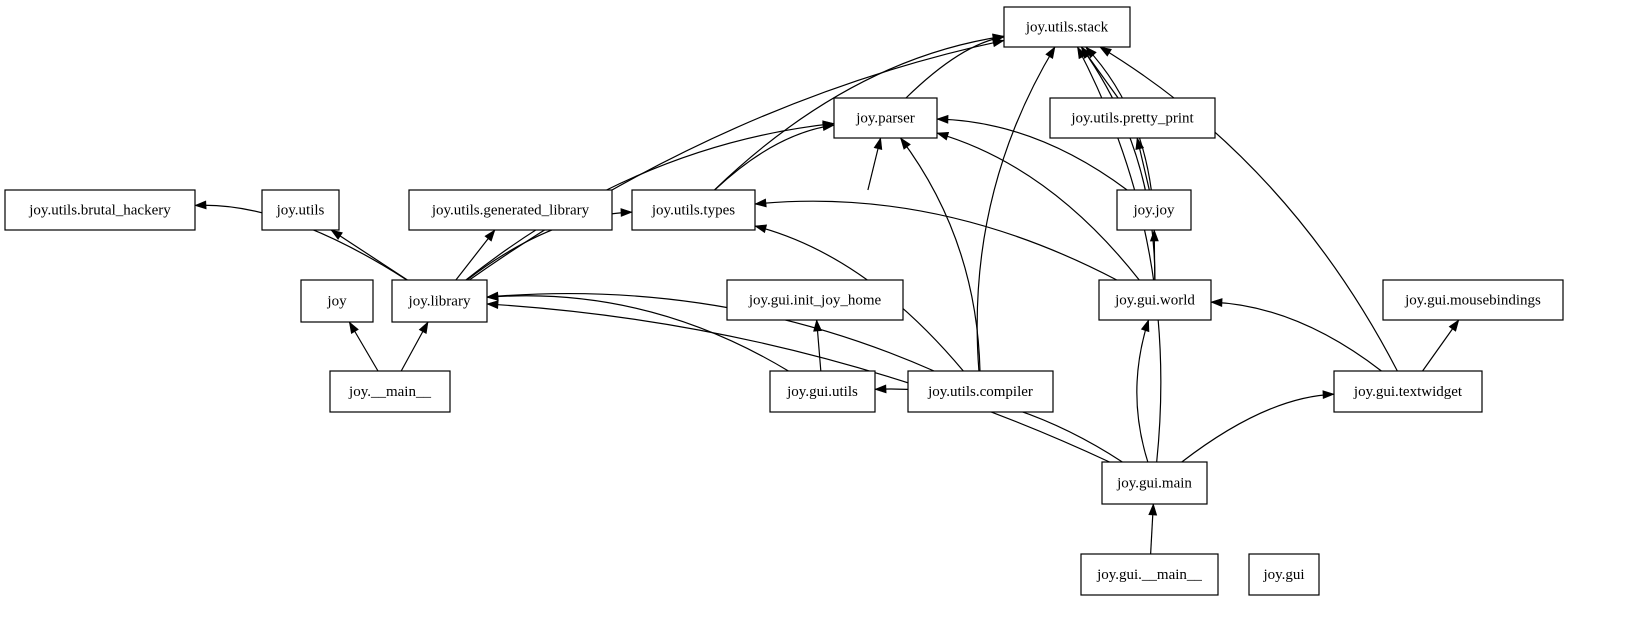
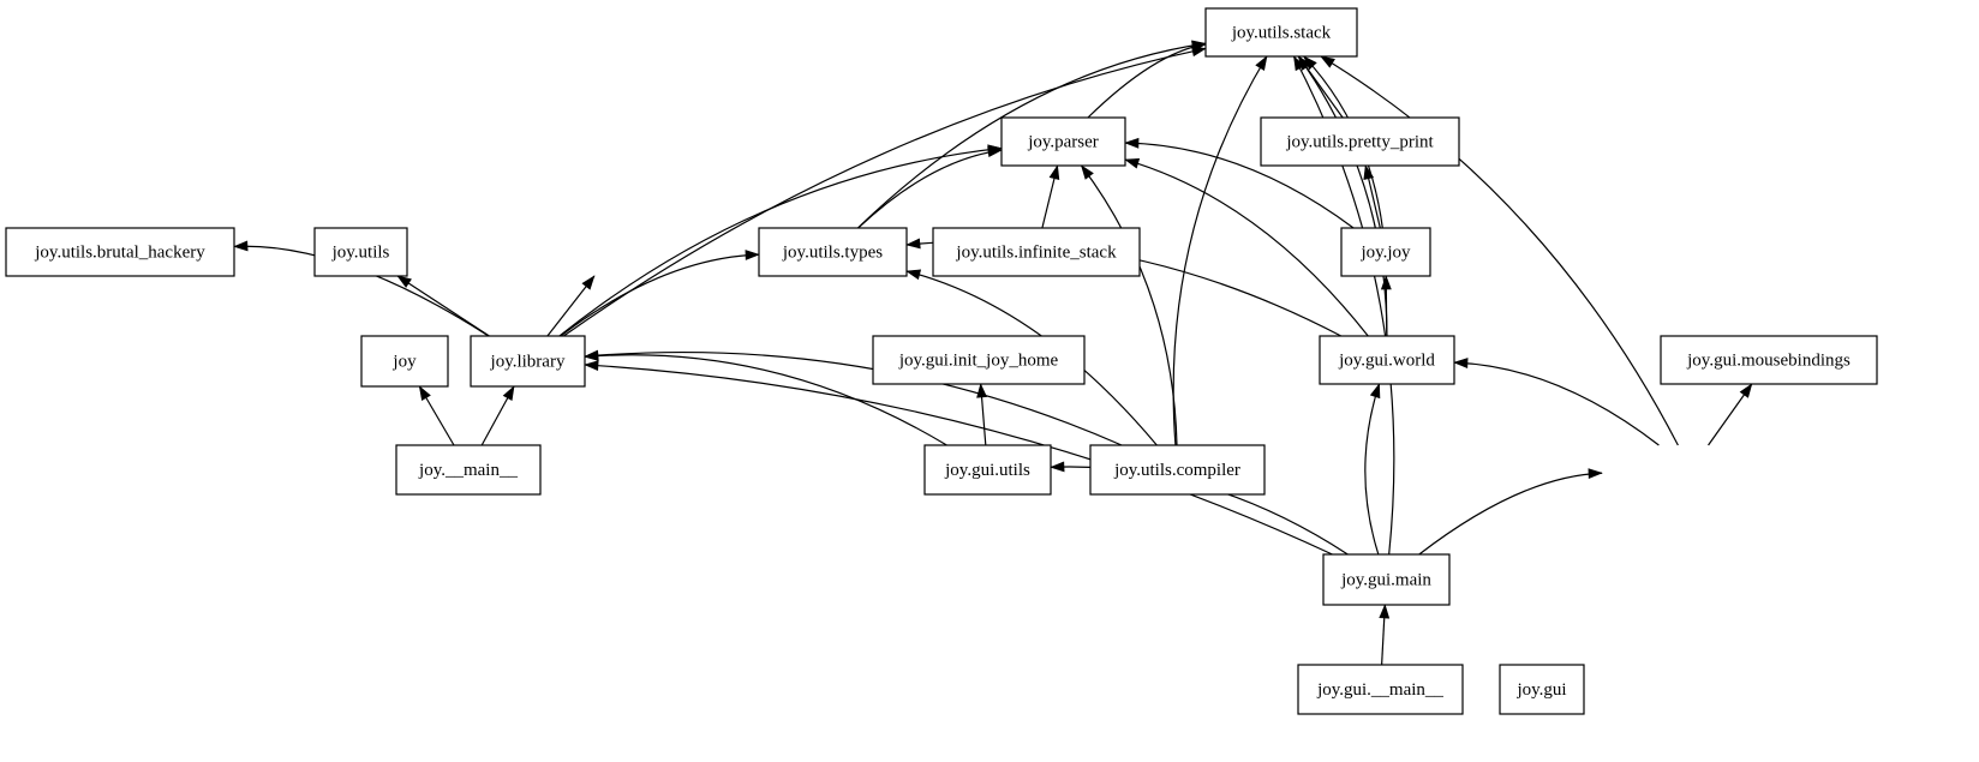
  joy.utils.stack
  joy.parser
  joy.utils.pretty_print
  joy.utils.brutal_hackery
  joy.utils
- joy.utils.generated_library
  joy.utils.types
+ joy.utils.infinite_stack
  joy.joy
  joy
  joy.library
  joy.gui.init_joy_home
  joy.gui.world
  joy.gui.mousebindings
  joy.__main__
  joy.gui.utils
  joy.utils.compiler
- joy.gui.textwidget
  joy.gui.main
  joy.gui.__main__
  joy.gui
